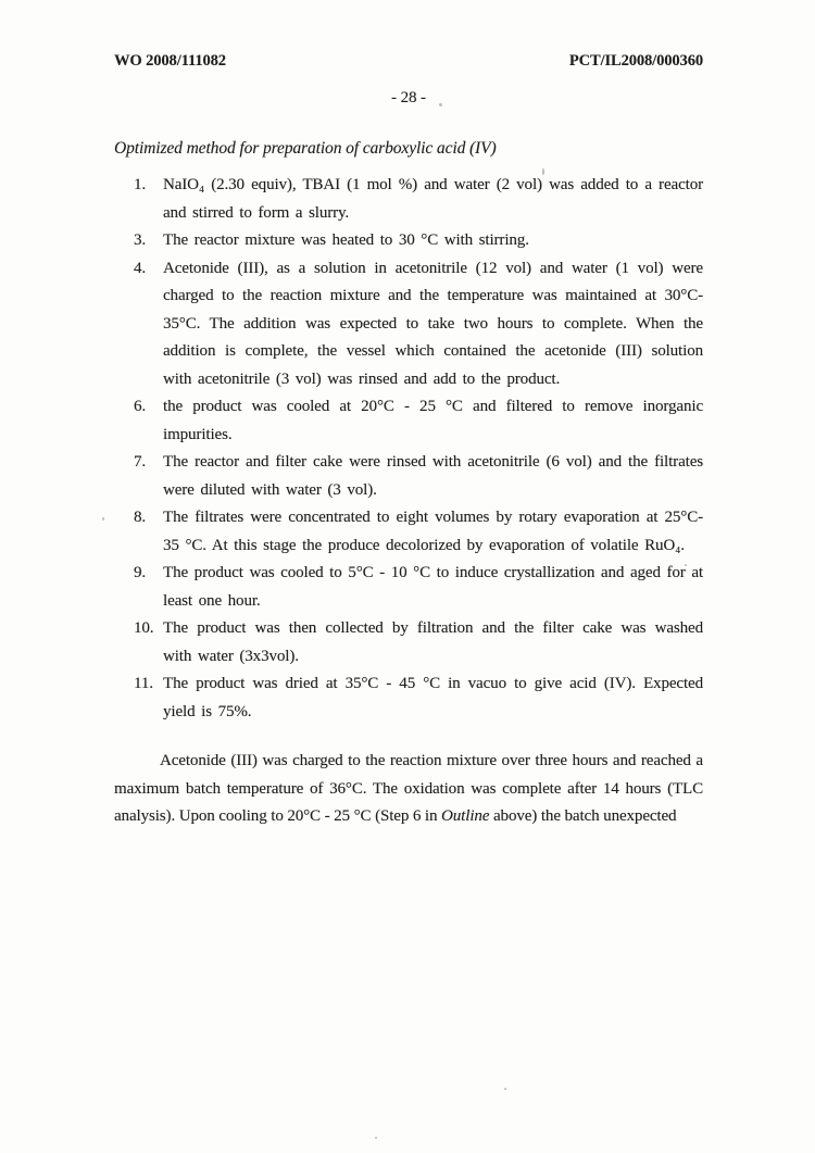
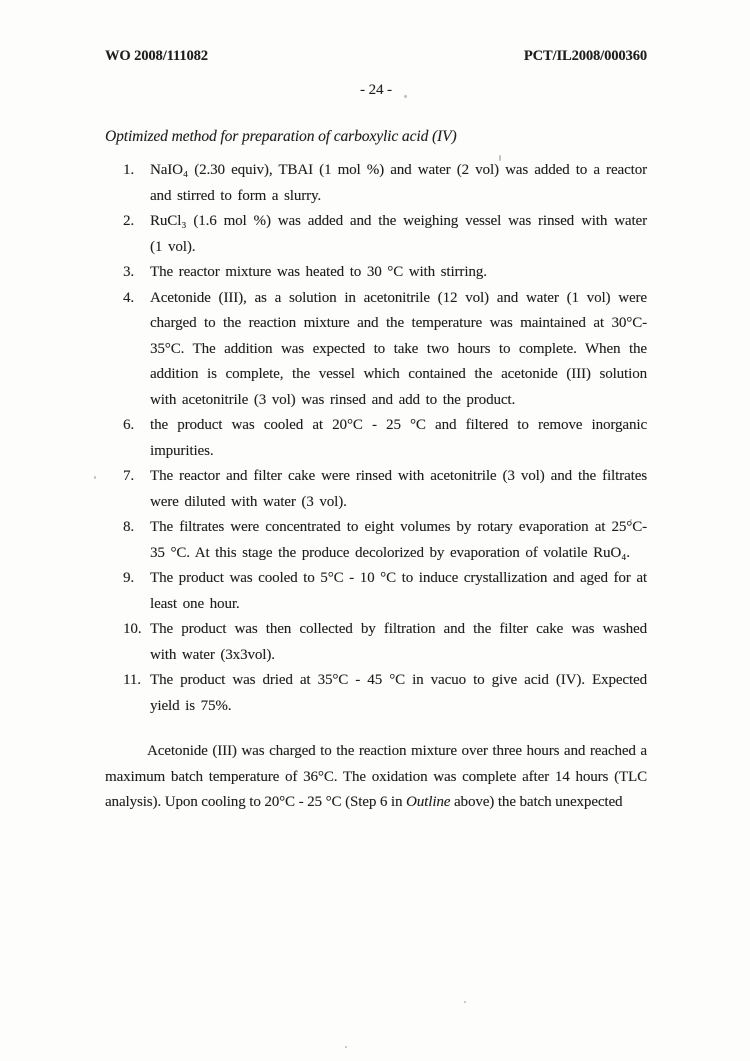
  WO 2008/111082
  PCT/IL2008/000360
- - 28 -
+ - 24 -
  Optimized method for preparation of carboxylic acid (IV)
  1.
  NaIO₄ (2.30 equiv), TBAI (1 mol %) and water (2 vol) was added to a reactor and stirred to form a slurry.
+ 2.
+ RuCl₃ (1.6 mol %) was added and the weighing vessel was rinsed with water (1 vol).
  3.
  The reactor mixture was heated to 30 °C with stirring.
  4.
  Acetonide (III), as a solution in acetonitrile (12 vol) and water (1 vol) were charged to the reaction mixture and the temperature was maintained at 30°C-35°C. The addition was expected to take two hours to complete. When the addition is complete, the vessel which contained the acetonide (III) solution with acetonitrile (3 vol) was rinsed and add to the product.
  6.
  the product was cooled at 20°C - 25 °C and filtered to remove inorganic impurities.
  7.
- The reactor and filter cake were rinsed with acetonitrile (6 vol) and the filtrates were diluted with water (3 vol).
+ The reactor and filter cake were rinsed with acetonitrile (3 vol) and the filtrates were diluted with water (3 vol).
  8.
  The filtrates were concentrated to eight volumes by rotary evaporation at 25°C-35 °C. At this stage the produce decolorized by evaporation of volatile RuO₄.
  9.
  The product was cooled to 5°C - 10 °C to induce crystallization and aged for at least one hour.
  10.
  The product was then collected by filtration and the filter cake was washed with water (3x3vol).
  11.
  The product was dried at 35°C - 45 °C in vacuo to give acid (IV). Expected yield is 75%.
  Acetonide (III) was charged to the reaction mixture over three hours and reached a maximum batch temperature of 36°C. The oxidation was complete after 14 hours (TLC analysis). Upon cooling to 20°C - 25 °C (Step 6 in Outline above) the batch unexpected
